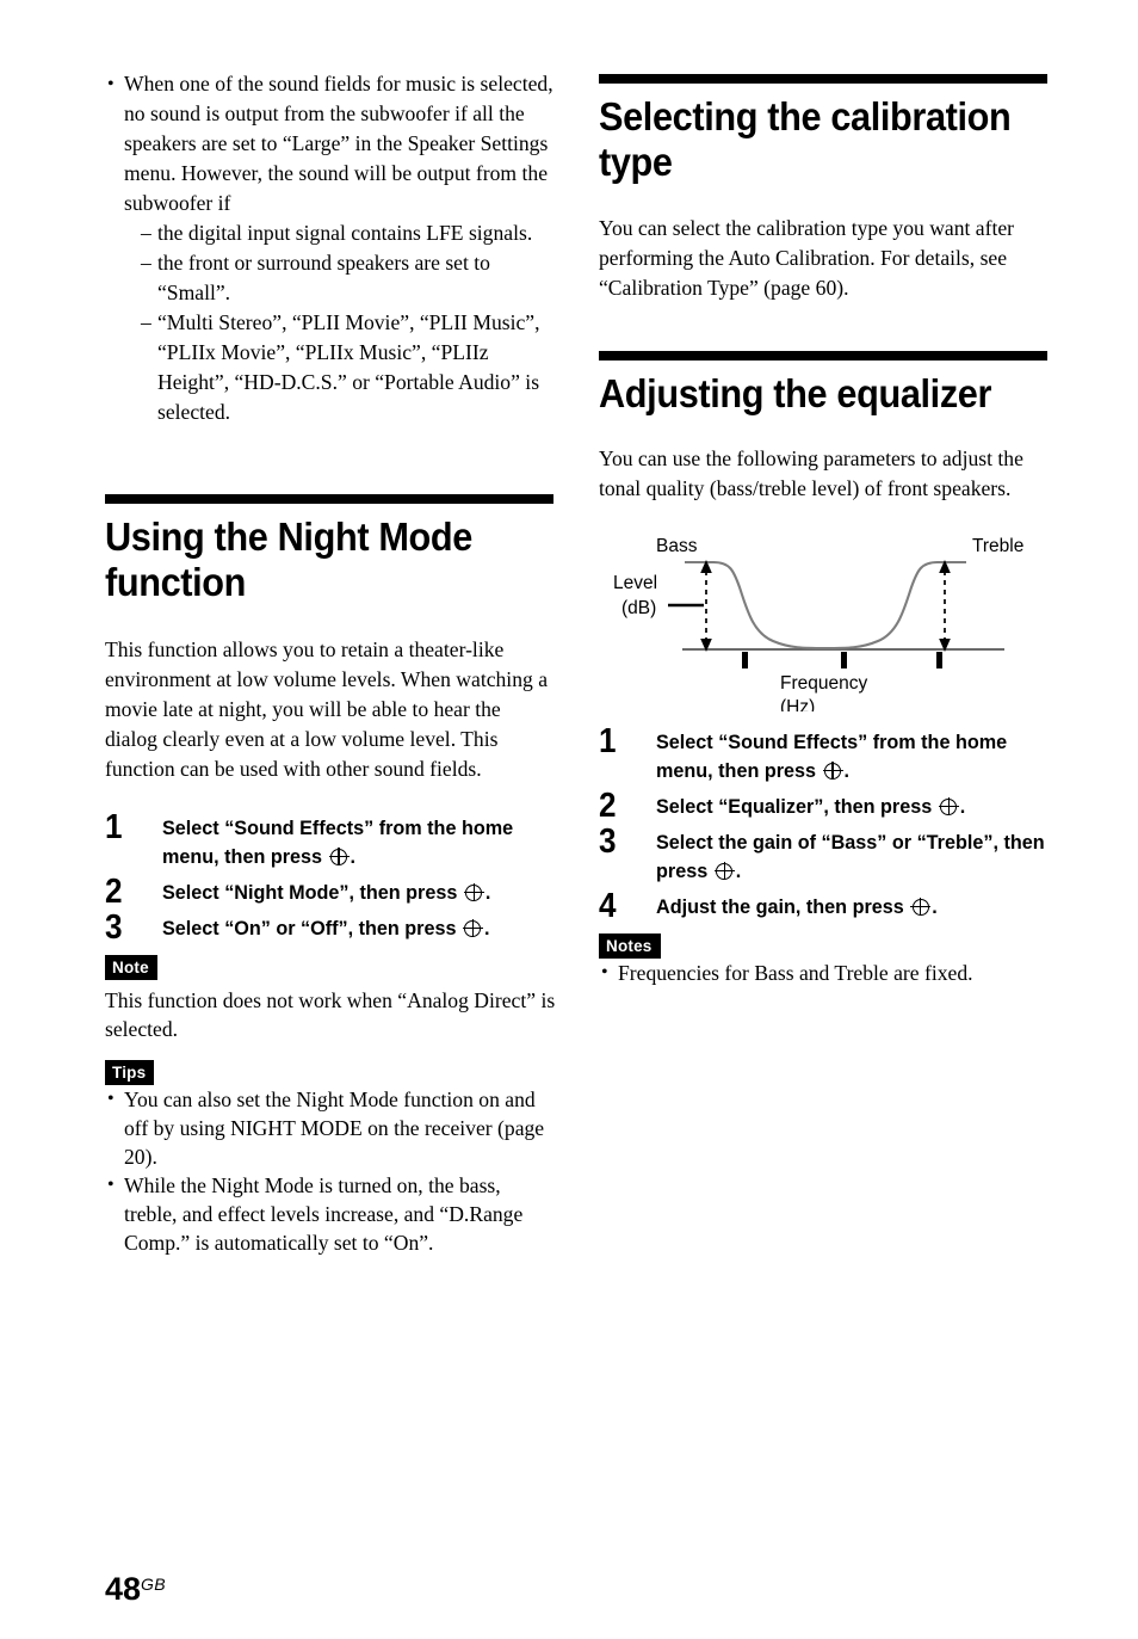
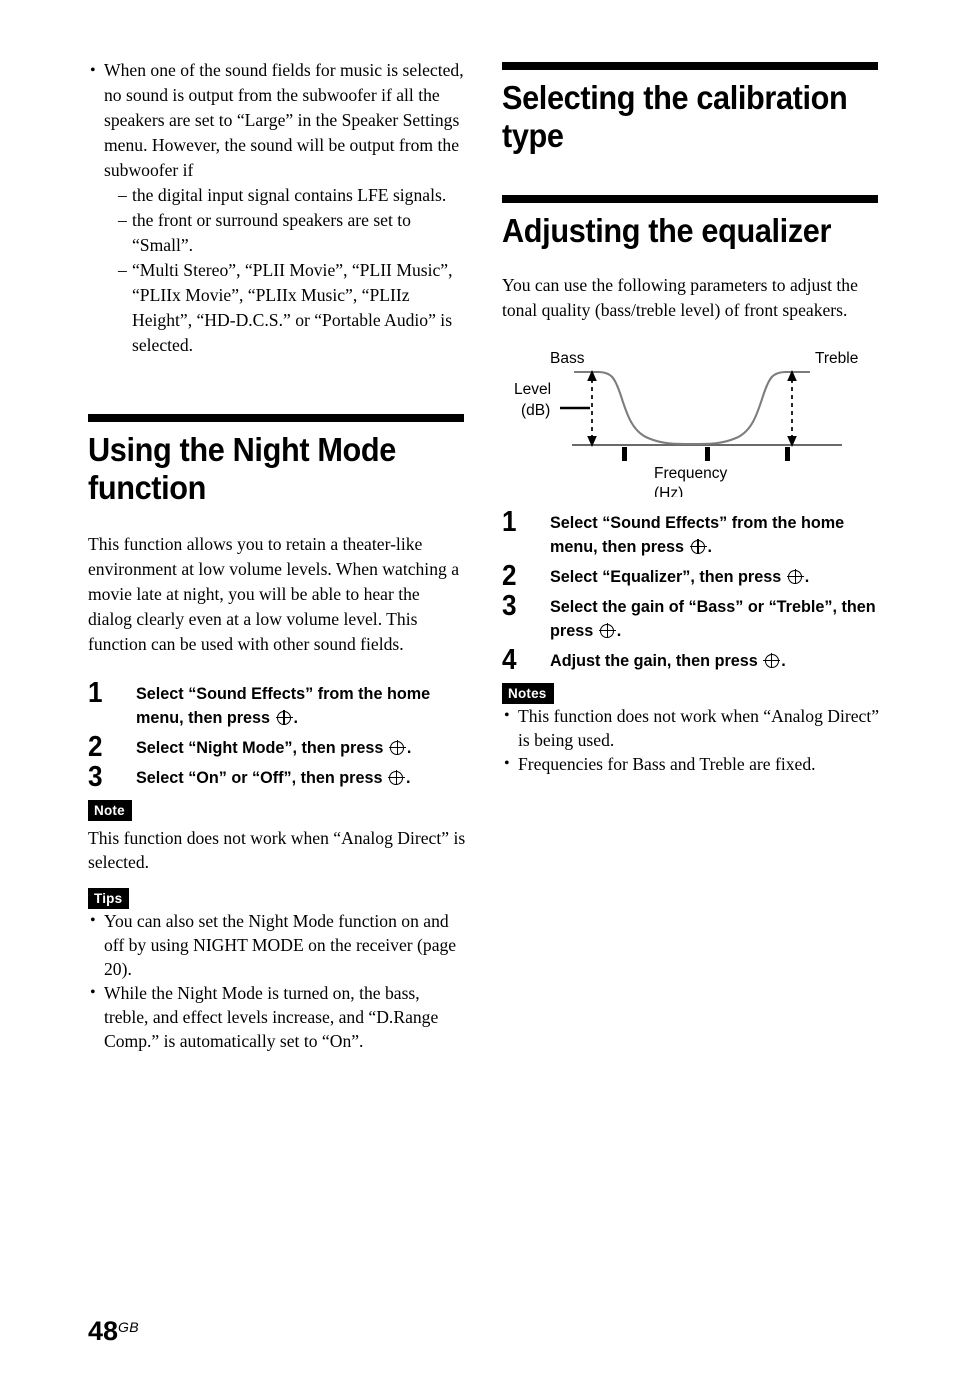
  When one of the sound fields for music is selected, no sound is output from the subwoofer if all the speakers are set to “Large” in the Speaker Settings menu. However, the sound will be output from the subwoofer if
  the digital input signal contains LFE signals.
  the front or surround speakers are set to “Small”.
  “Multi Stereo”, “PLII Movie”, “PLII Music”, “PLIIx Movie”, “PLIIx Music”, “PLIIz Height”, “HD-D.C.S.” or “Portable Audio” is selected.
  Using the Night Mode function
  This function allows you to retain a theater-like environment at low volume levels. When watching a movie late at night, you will be able to hear the dialog clearly even at a low volume level. This function can be used with other sound fields.
  1
  Select “Sound Effects” from the home menu, then press .
  2
  Select “Night Mode”, then press .
  3
  Select “On” or “Off”, then press .
  Note
  This function does not work when “Analog Direct” is selected.
  Tips
  You can also set the Night Mode function on and off by using NIGHT MODE on the receiver (page 20).
  While the Night Mode is turned on, the bass, treble, and effect levels increase, and “D.Range Comp.” is automatically set to “On”.
  Selecting the calibration type
- You can select the calibration type you want after performing the Auto Calibration. For details, see “Calibration Type” (page 60).
  Adjusting the equalizer
  You can use the following parameters to adjust the tonal quality (bass/treble level) of front speakers.
  Bass
  Treble
  Level
  (dB)
  Frequency
  (Hz)
  1
  Select “Sound Effects” from the home menu, then press .
  2
  Select “Equalizer”, then press .
  3
  Select the gain of “Bass” or “Treble”, then press .
  4
  Adjust the gain, then press .
  Notes
+ This function does not work when “Analog Direct” is being used.
  Frequencies for Bass and Treble are fixed.
  48GB
